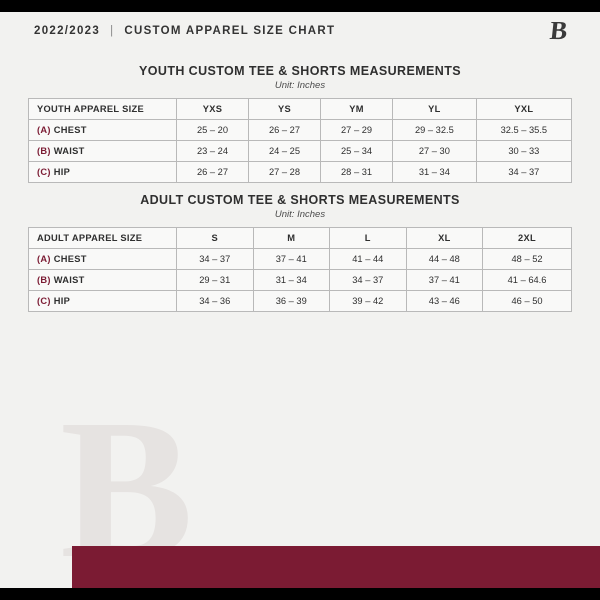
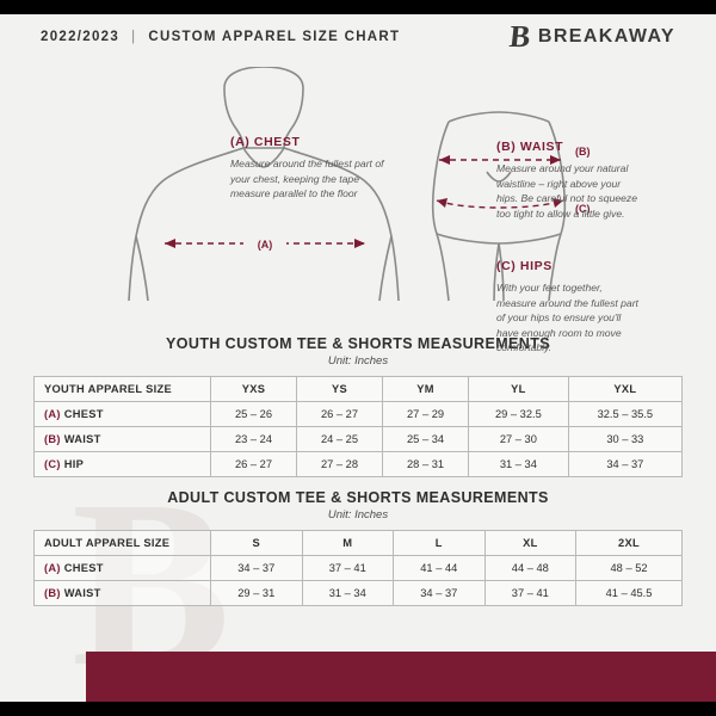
  B
  2022/2023
  |
  CUSTOM APPAREL SIZE CHART
+ BREAKAWAY
+ (A)
+ (B)
+ (C)
+ (A) CHEST
+ Measure around the fullest part of your chest, keeping the tape measure parallel to the floor
+ (B) WAIST
+ Measure around your natural waistline – right above your hips. Be careful not to squeeze too tight to allow a little give.
+ (C) HIPS
+ With your feet together, measure around the fullest part of your hips to ensure you'll have enough room to move comfortably.
  YOUTH CUSTOM TEE & SHORTS MEASUREMENTS
  Unit: Inches
  YOUTH APPAREL SIZE	YXS	YS	YM	YL	YXL
- (A) CHEST	25 – 20	26 – 27	27 – 29	29 – 32.5	32.5 – 35.5
+ (A) CHEST	25 – 26	26 – 27	27 – 29	29 – 32.5	32.5 – 35.5
  (B) WAIST	23 – 24	24 – 25	25 – 34	27 – 30	30 – 33
  (C) HIP	26 – 27	27 – 28	28 – 31	31 – 34	34 – 37
  ADULT CUSTOM TEE & SHORTS MEASUREMENTS
  Unit: Inches
  ADULT APPAREL SIZE	S	M	L	XL	2XL
  (A) CHEST	34 – 37	37 – 41	41 – 44	44 – 48	48 – 52
- (B) WAIST	29 – 31	31 – 34	34 – 37	37 – 41	41 – 64.6
+ (B) WAIST	29 – 31	31 – 34	34 – 37	37 – 41	41 – 45.5
- (C) HIP	34 – 36	36 – 39	39 – 42	43 – 46	46 – 50
